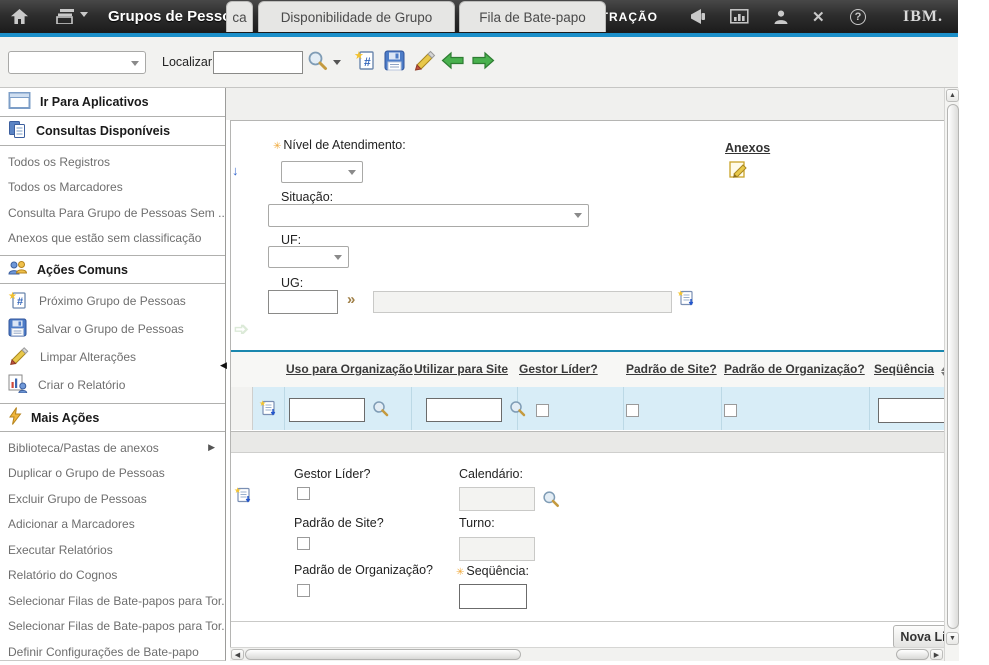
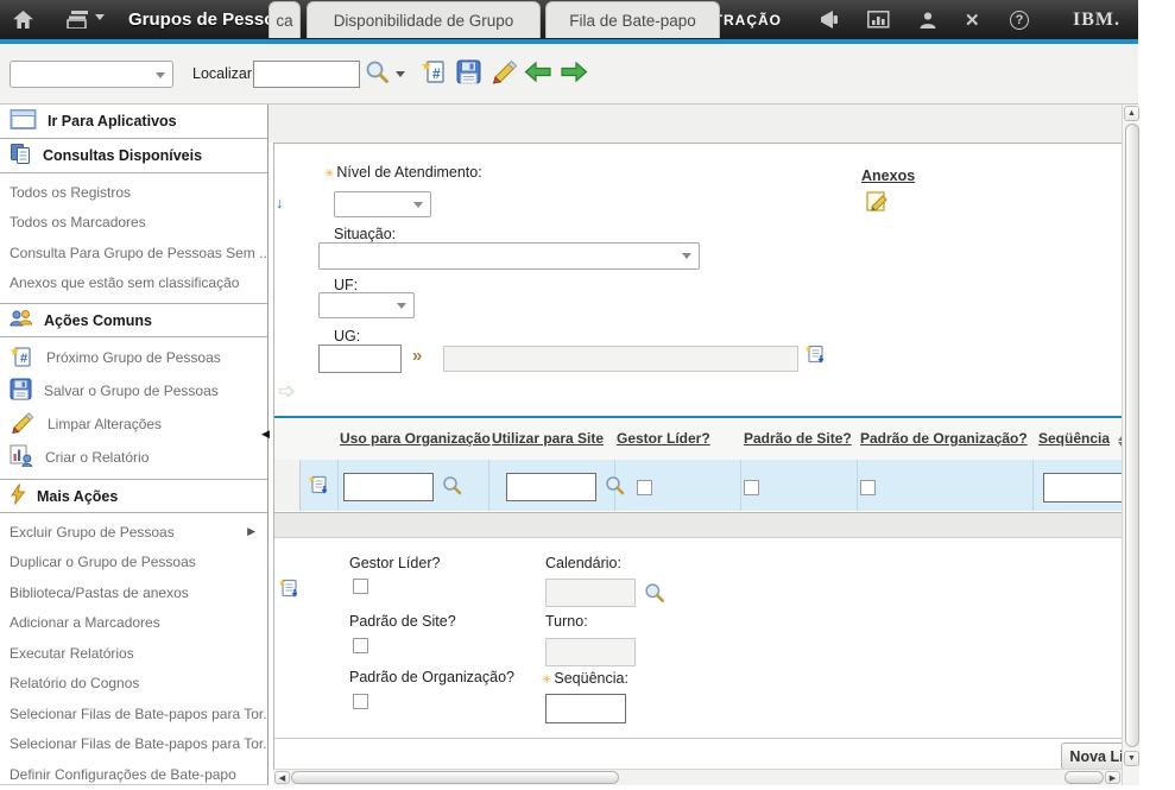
  Grupos de Pess
  ✕
  ?
  IBM.
  Localizar
  #
  ★
  ca
  Disponibilidade de Grupo
  Fila de Bate-papo
  ↓
  ✳ Nível de Atendimento:
  Situação:
  UF:
  UG:
  »
  ★
  Anexos
  ➩
  Uso para Organização
  Utilizar para Site
  Gestor Líder?
  Padrão de Site?
  Padrão de Organização?
  Seqüência
  ★
  ★
  Gestor Líder?
  Padrão de Site?
  Padrão de Organização?
  Calendário:
  Turno:
  ✳ Seqüência:
  Nova L
  Ir Para Aplicativos
  Consultas Disponíveis
  Todos os Registros
  Todos os Marcadores
  Consulta Para Grupo de Pessoas Sem ..
  Anexos que estão sem classificação
  Ações Comuns
  #
  ★
  Próximo Grupo de Pessoas
  Salvar o Grupo de Pessoas
  Limpar Alterações
  Criar o Relatório
  Mais Ações
- Biblioteca/Pastas de anexos
+ Excluir Grupo de Pessoas
  ▶
  Duplicar o Grupo de Pessoas
- Excluir Grupo de Pessoas
+ Biblioteca/Pastas de anexos
  Adicionar a Marcadores
  Executar Relatórios
  Relatório do Cognos
  Selecionar Filas de Bate-papos para Tor.
  Selecionar Filas de Bate-papos para Tor.
  Definir Configurações de Bate-papo
  ◀
